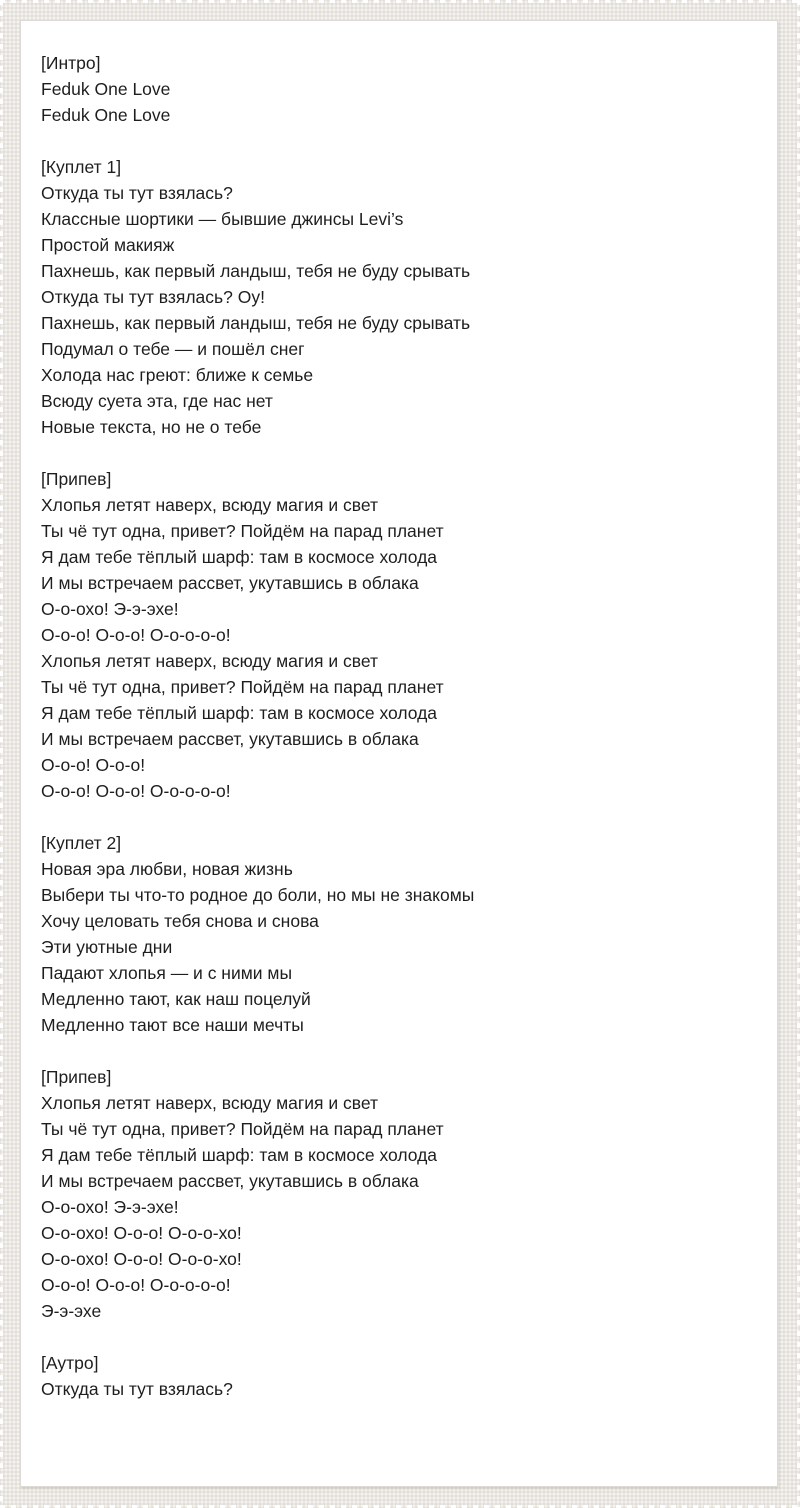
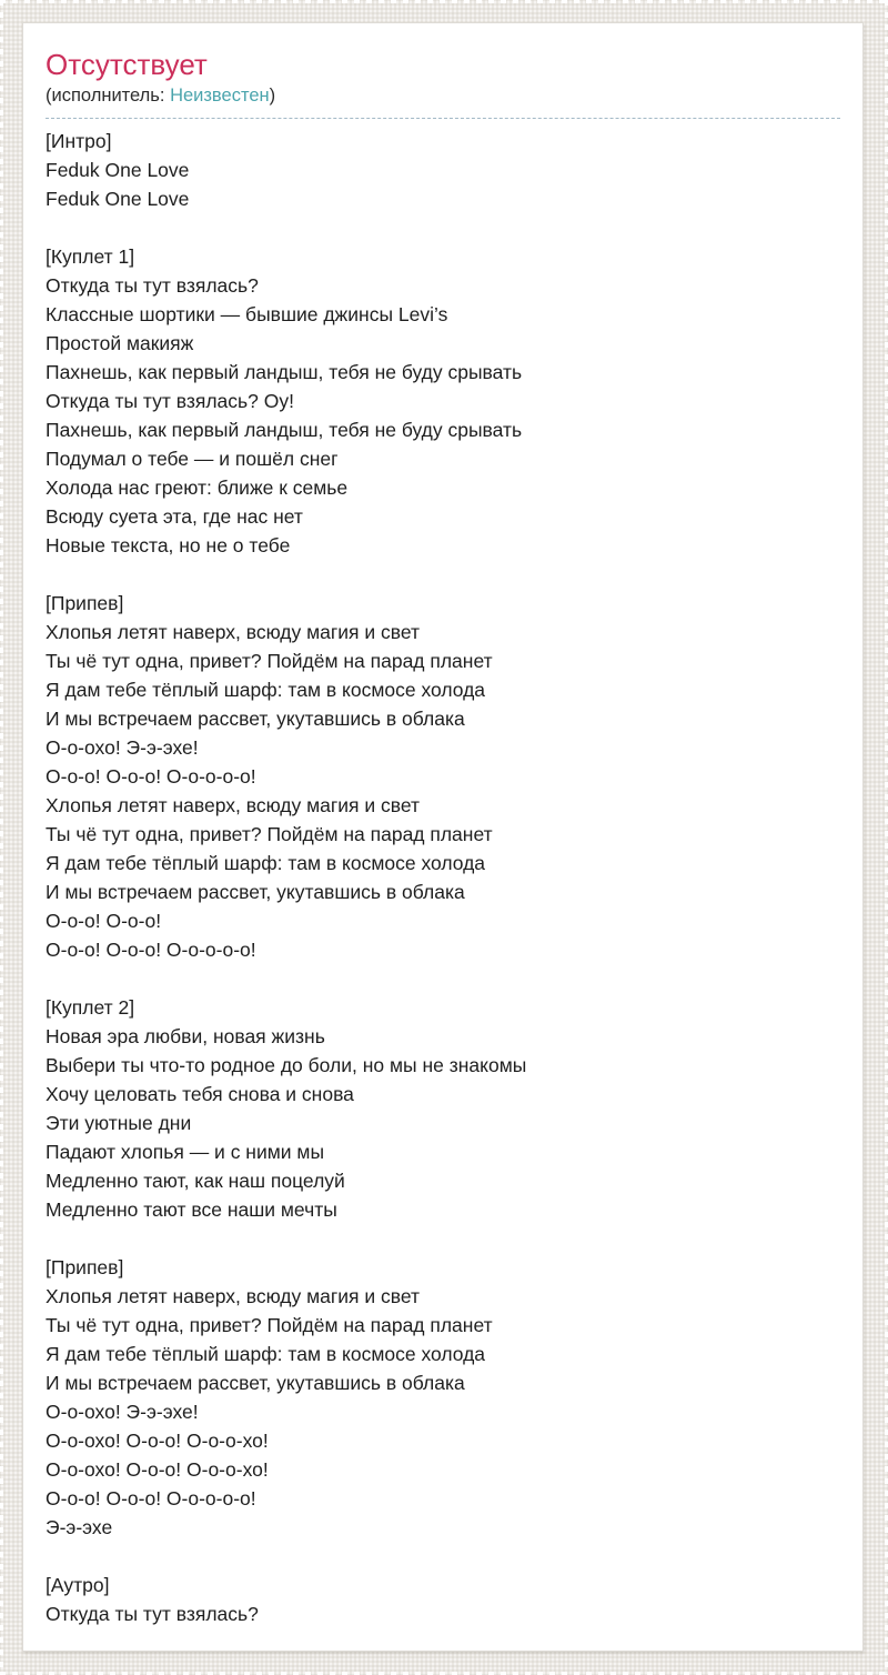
+ Отсутствует
+ (исполнитель: Неизвестен)
  [Интро]
  Feduk One Love
  Feduk One Love
  [Куплет 1]
  Откуда ты тут взялась?
  Классные шортики — бывшие джинсы Levi’s
  Простой макияж
  Пахнешь, как первый ландыш, тебя не буду срывать
  Откуда ты тут взялась? Оу!
  Пахнешь, как первый ландыш, тебя не буду срывать
  Подумал о тебе — и пошёл снег
  Холода нас греют: ближе к семье
  Всюду суета эта, где нас нет
  Новые текста, но не о тебе
  [Припев]
  Хлопья летят наверх, всюду магия и свет
  Ты чё тут одна, привет? Пойдём на парад планет
  Я дам тебе тёплый шарф: там в космосе холода
  И мы встречаем рассвет, укутавшись в облака
  О-о-охо! Э-э-эхе!
  О-о-о! О-о-о! О-о-о-о-о!
  Хлопья летят наверх, всюду магия и свет
  Ты чё тут одна, привет? Пойдём на парад планет
  Я дам тебе тёплый шарф: там в космосе холода
  И мы встречаем рассвет, укутавшись в облака
  О-о-о! О-о-о!
  О-о-о! О-о-о! О-о-о-о-о!
  [Куплет 2]
  Новая эра любви, новая жизнь
  Выбери ты что-то родное до боли, но мы не знакомы
  Хочу целовать тебя снова и снова
  Эти уютные дни
  Падают хлопья — и с ними мы
  Медленно тают, как наш поцелуй
  Медленно тают все наши мечты
  [Припев]
  Хлопья летят наверх, всюду магия и свет
  Ты чё тут одна, привет? Пойдём на парад планет
  Я дам тебе тёплый шарф: там в космосе холода
  И мы встречаем рассвет, укутавшись в облака
  О-о-охо! Э-э-эхе!
  О-о-охо! О-о-о! О-о-о-хо!
  О-о-охо! О-о-о! О-о-о-хо!
  О-о-о! О-о-о! О-о-о-о-о!
  Э-э-эхе
  [Аутро]
  Откуда ты тут взялась?
